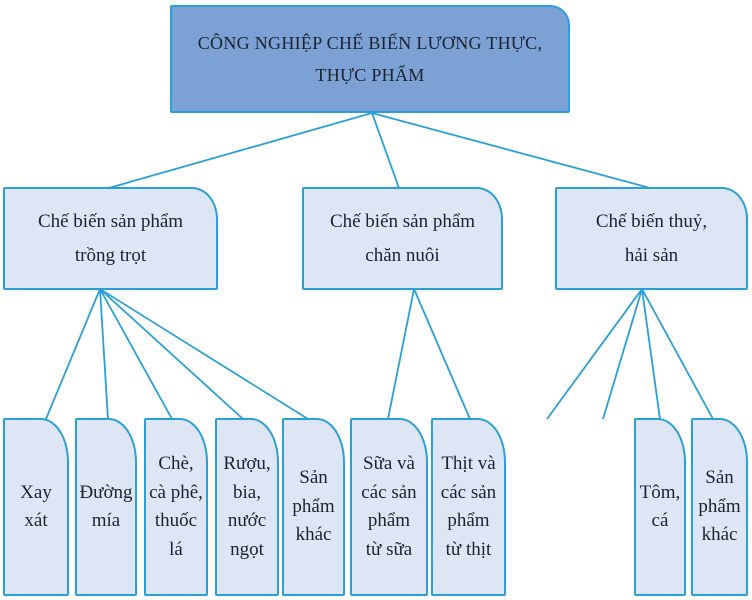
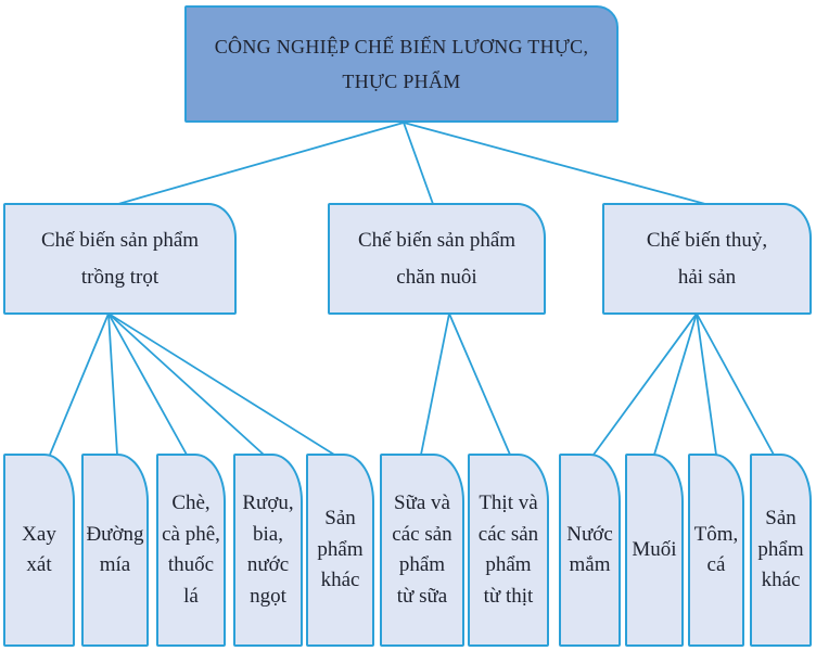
  CÔNG NGHIỆP CHẾ BIẾN LƯƠNG THỰC,
  THỰC PHẨM
  Chế biến sản phẩm
  trồng trọt
  Chế biến sản phẩm
  chăn nuôi
  Chế biến thuỷ,
  hải sản
  Xay
  xát
  Đường
  mía
  Chè,
  cà phê,
  thuốc
  lá
  Rượu,
  bia,
  nước
  ngọt
  Sản
  phẩm
  khác
  Sữa và
  các sản
  phẩm
  từ sữa
  Thịt và
  các sản
  phẩm
  từ thịt
+ Nước
+ mắm
+ Muối
  Tôm,
  cá
  Sản
  phẩm
  khác
